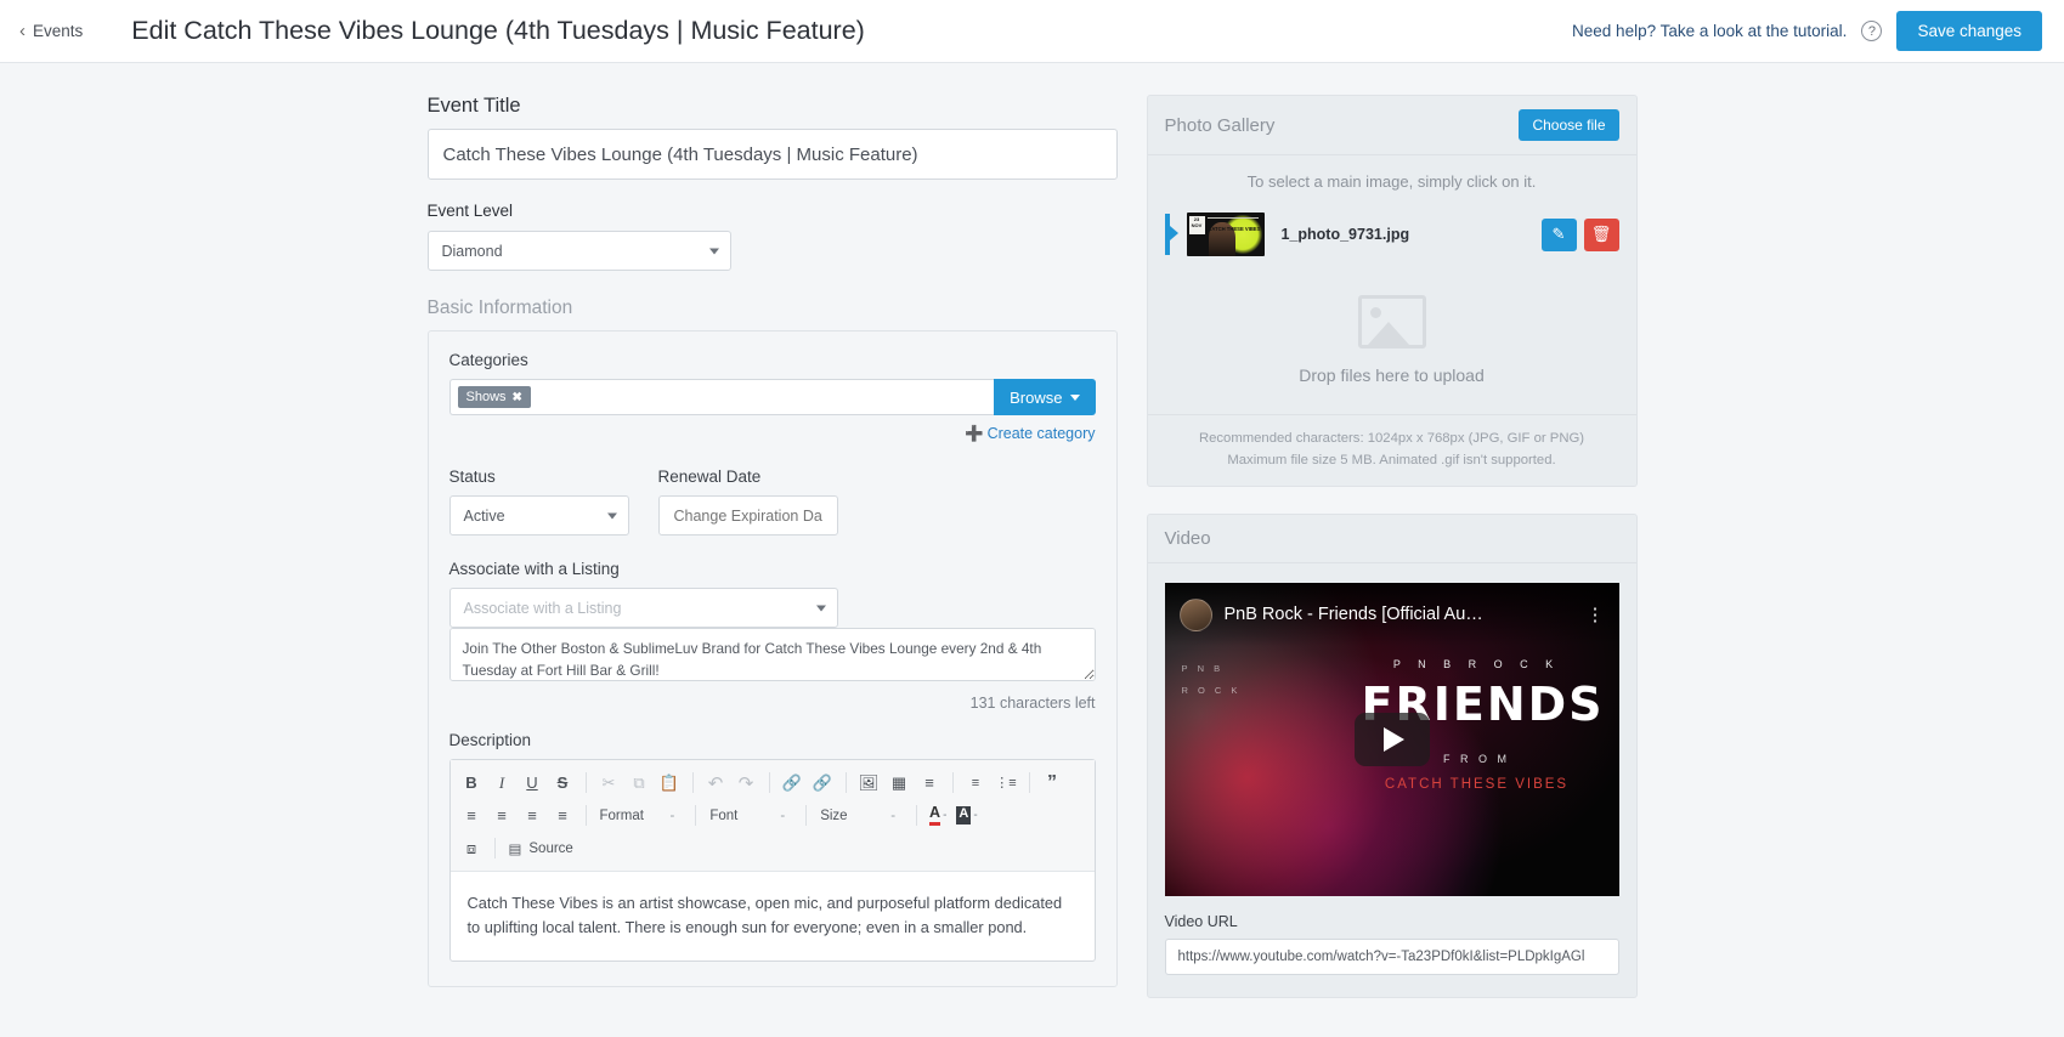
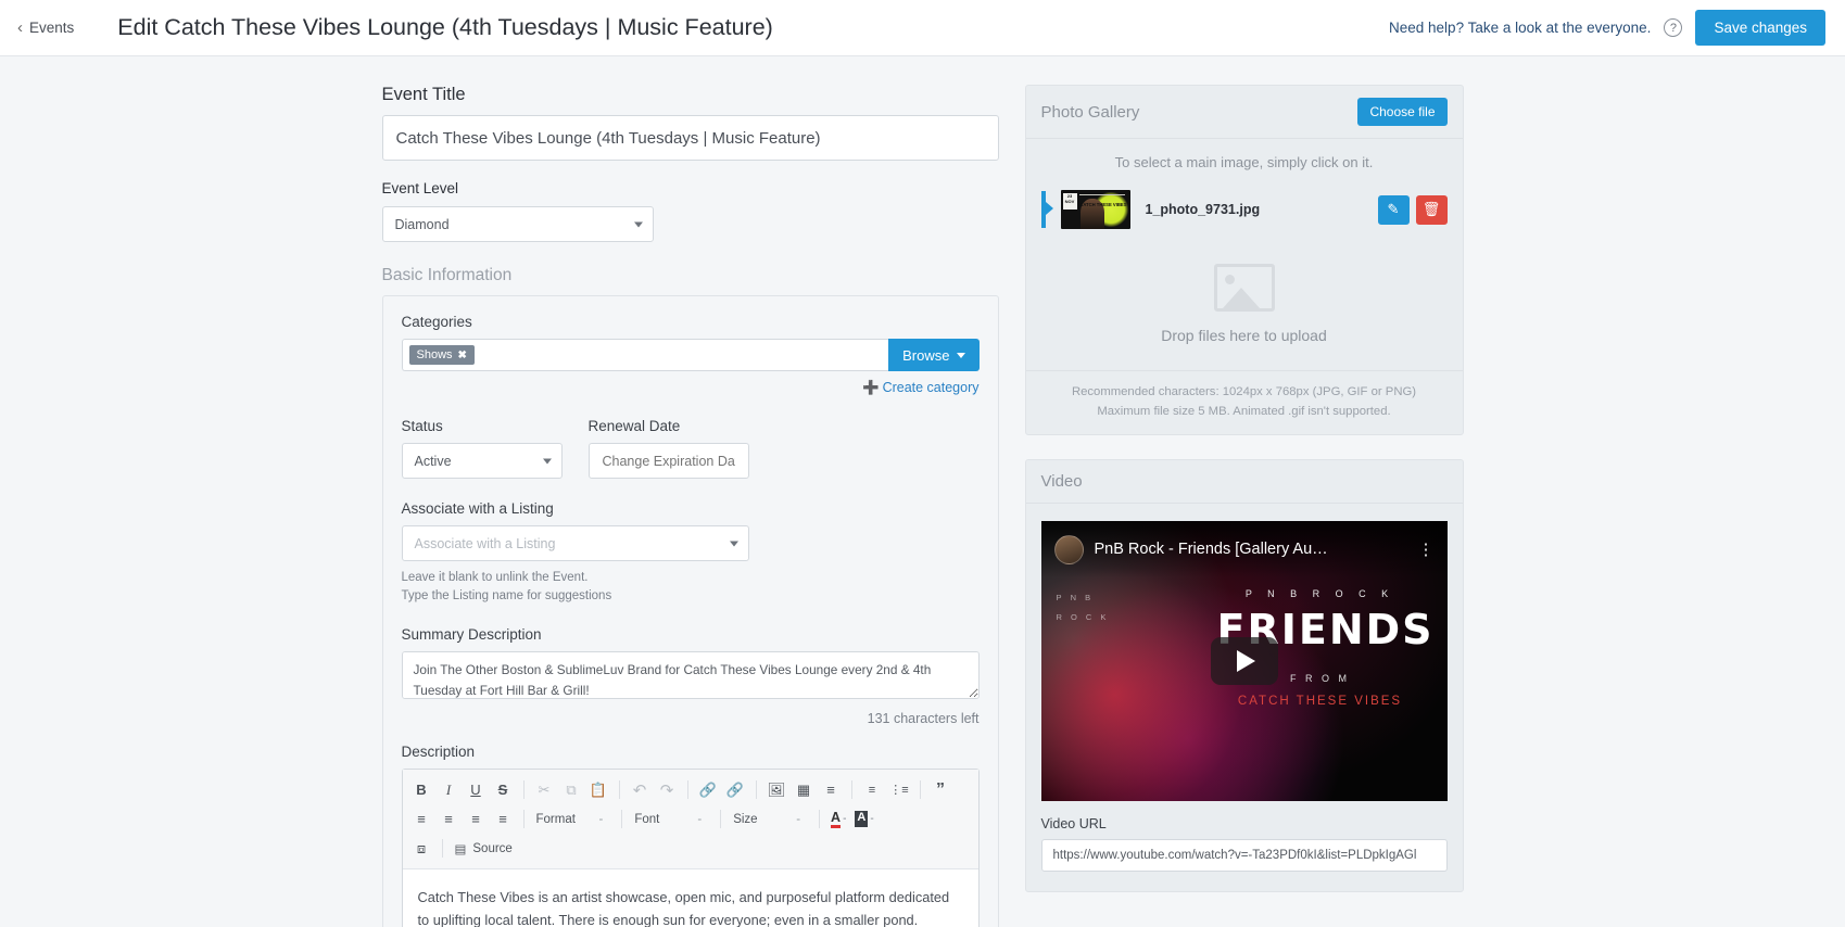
  ‹
  Events
  Edit Catch These Vibes Lounge (4th Tuesdays | Music Feature)
- Need help? Take a look at the tutorial.
+ Need help? Take a look at the everyone.
  ?
  Save changes
  Event Title
  Catch These Vibes Lounge (4th Tuesdays | Music Feature)
  Event Level
  Diamond
  Basic Information
  Categories
  Shows
  ✖
  Browse
  ➕ Create category
  Status
  Active
  Renewal Date
  Change Expiration Da
  Associate with a Listing
  Associate with a Listing
+ Leave it blank to unlink the Event.
+ Type the Listing name for suggestions
+ Summary Description
  131 characters left
  Description
  B
  I
  U
  S
  ✂
  ⧉
  📋
  ↶
  ↷
  🔗
  🔗
  🖼
  ▦
  ≡
  ≡
  ⋮≡
  ”
  ≡
  ≡
  ≡
  ≡
  Format
  -
  Font
  -
  Size
  -
  A
  -
  A
  -
  ⧈
  ▤
  Source
  Catch These Vibes is an artist showcase, open mic, and purposeful platform dedicated to uplifting local talent. There is enough sun for everyone; even in a smaller pond.
  Photo Gallery
  Choose file
  To select a main image, simply click on it.
  1_photo_9731.jpg
  ✎
  🗑
  Drop files here to upload
  Recommended characters: 1024px x 768px (JPG, GIF or PNG)
  Maximum file size 5 MB. Animated .gif isn't supported.
  Video
  P N B
  R O C K
  P N B R O C K
  FRIENDS
  F R O M
  CATCH THESE VIBES
- PnB Rock - Friends [Official Au…
+ PnB Rock - Friends [Gallery Au…
  ⋮
  Video URL
  https://www.youtube.com/watch?v=-Ta23PDf0kI&list=PLDpkIgAGl
